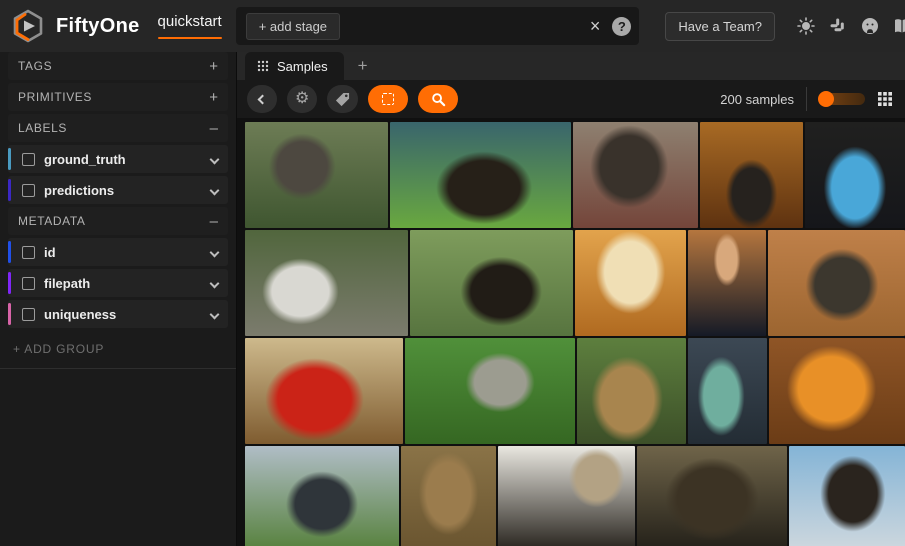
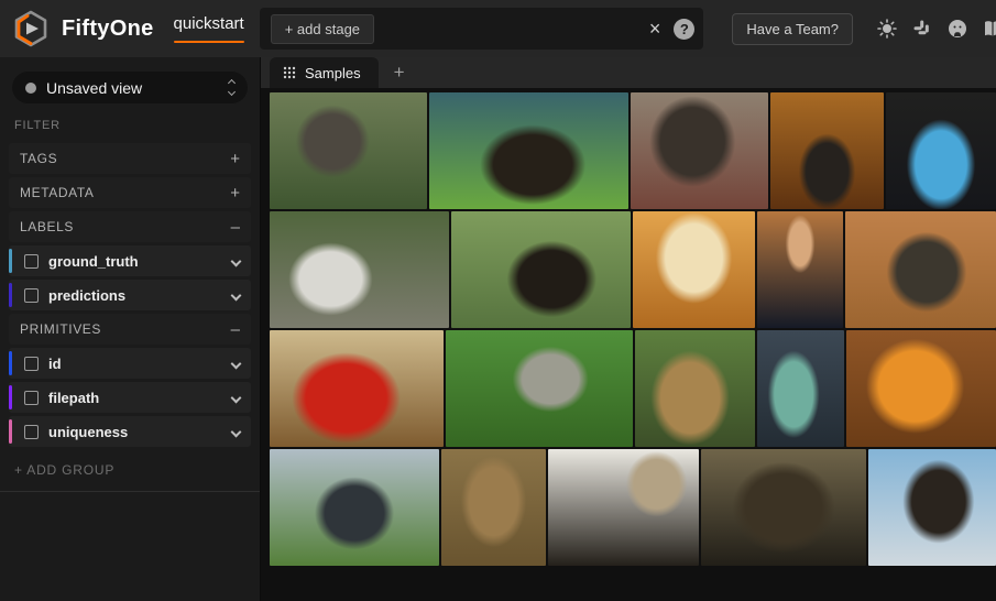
  FiftyOne
  quickstart
  + add stage
  ×
  ?
  Have a Team?
+ Unsaved view
+ FILTER
  TAGS
  +
- PRIMITIVES
+ METADATA
  +
  LABELS
  –
  ground_truth
  predictions
- METADATA
+ PRIMITIVES
  –
  id
  filepath
  uniqueness
  + ADD GROUP
  Samples
  +
- ⚙
- 200 samples
